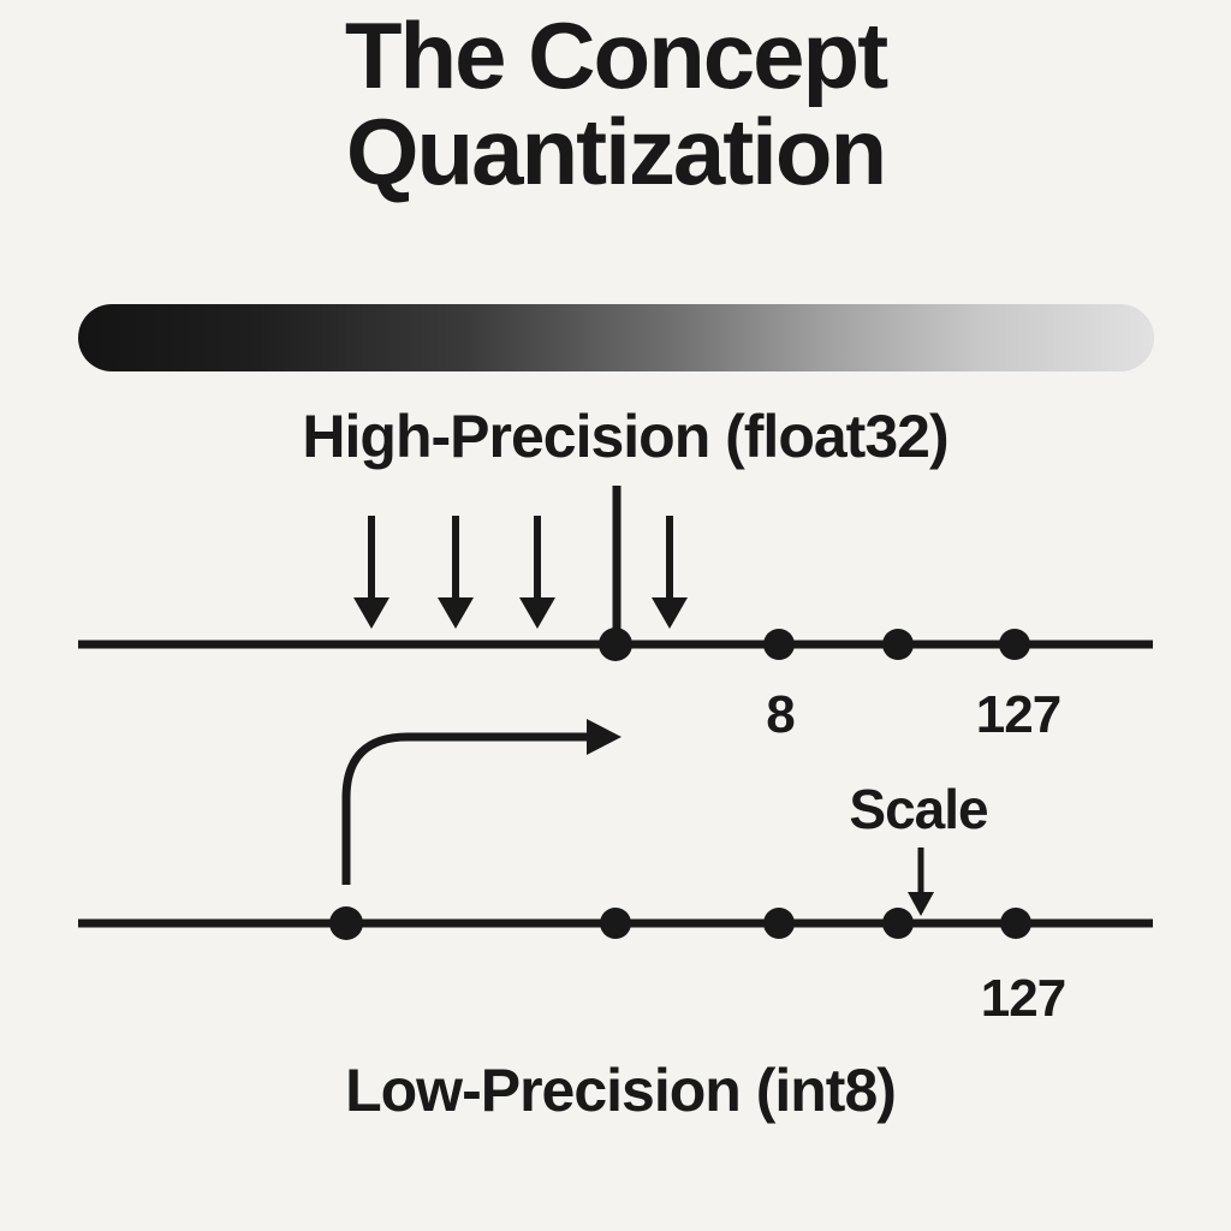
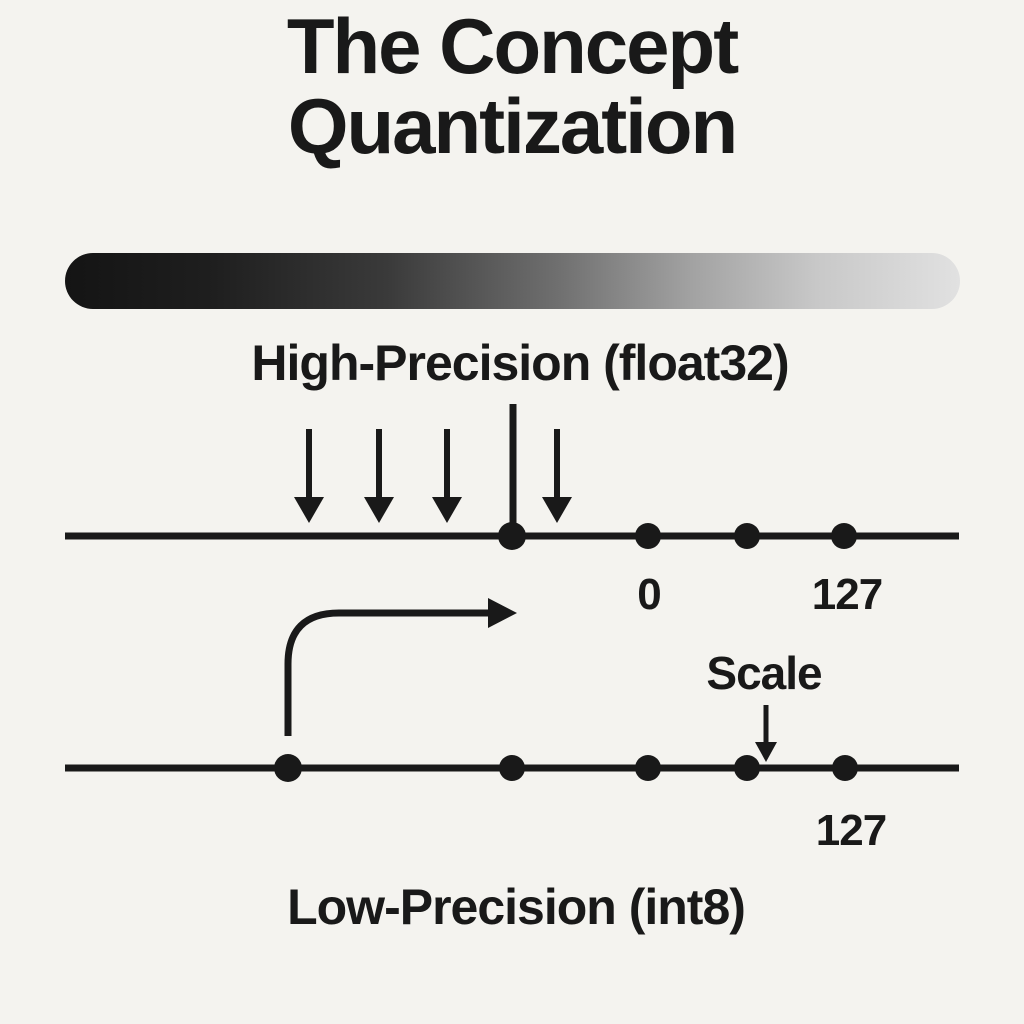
  The Concept
  Quantization
  High-Precision (float32)
- 8
+ 0
  127
  Scale
  127
  Low-Precision (int8)
